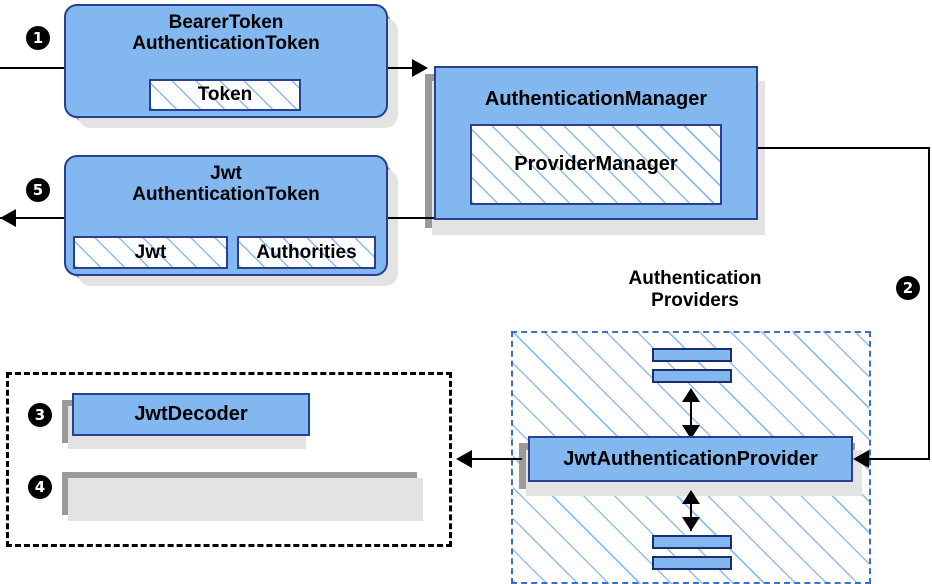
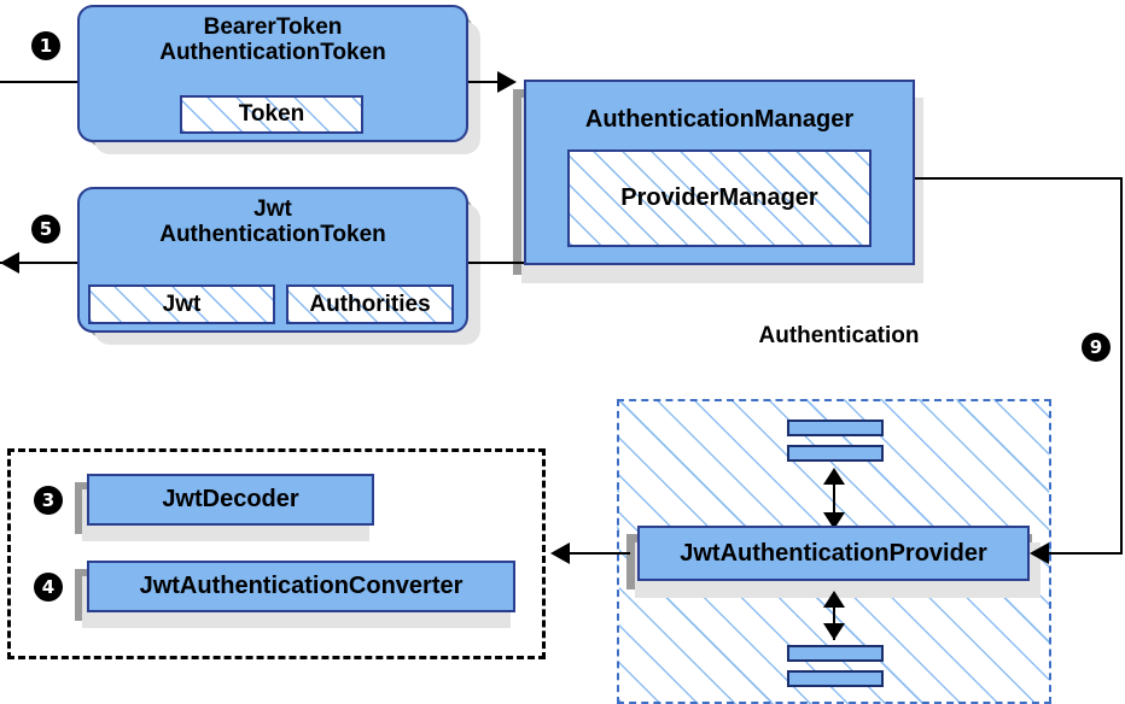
  BearerToken
  AuthenticationToken
  Token
  1
  Jwt
  AuthenticationToken
  Jwt
  Authorities
  5
  AuthenticationManager
  ProviderManager
- 2
+ 9
  Authentication
- Providers
  JwtAuthenticationProvider
  JwtDecoder
  3
+ JwtAuthenticationConverter
  4
